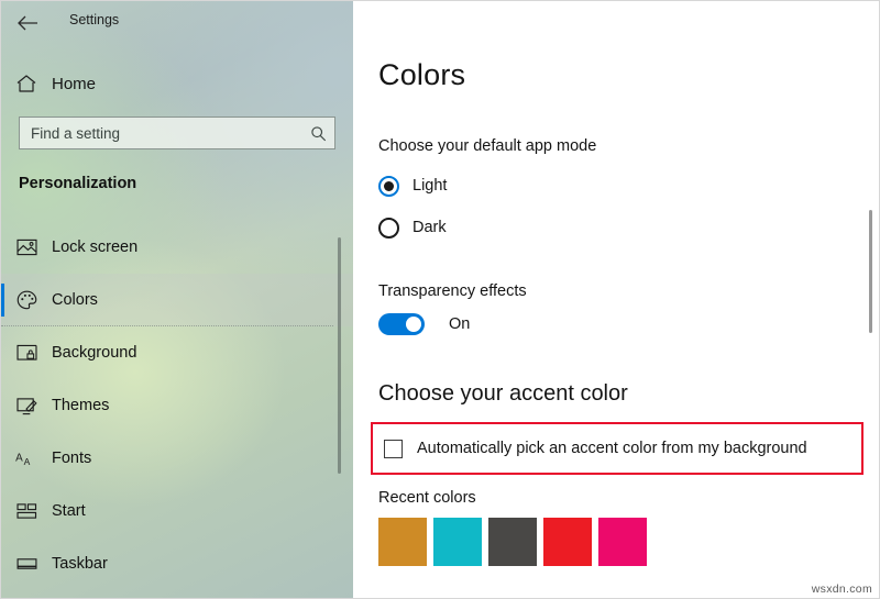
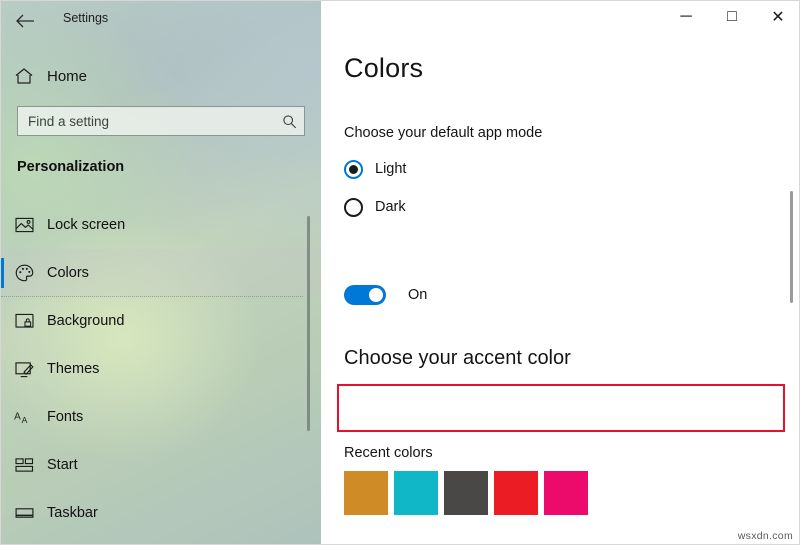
  Settings
  Home
  Find a setting
  Personalization
  Lock screen
  Colors
  Background
  Themes
  A
  A
  Fonts
  Start
  Taskbar
+ ─
+ □
+ ✕
  Colors
  Choose your default app mode
  Light
  Dark
- Transparency effects
  On
  Choose your accent color
- Automatically pick an accent color from my background
  Recent colors
  wsxdn.com
